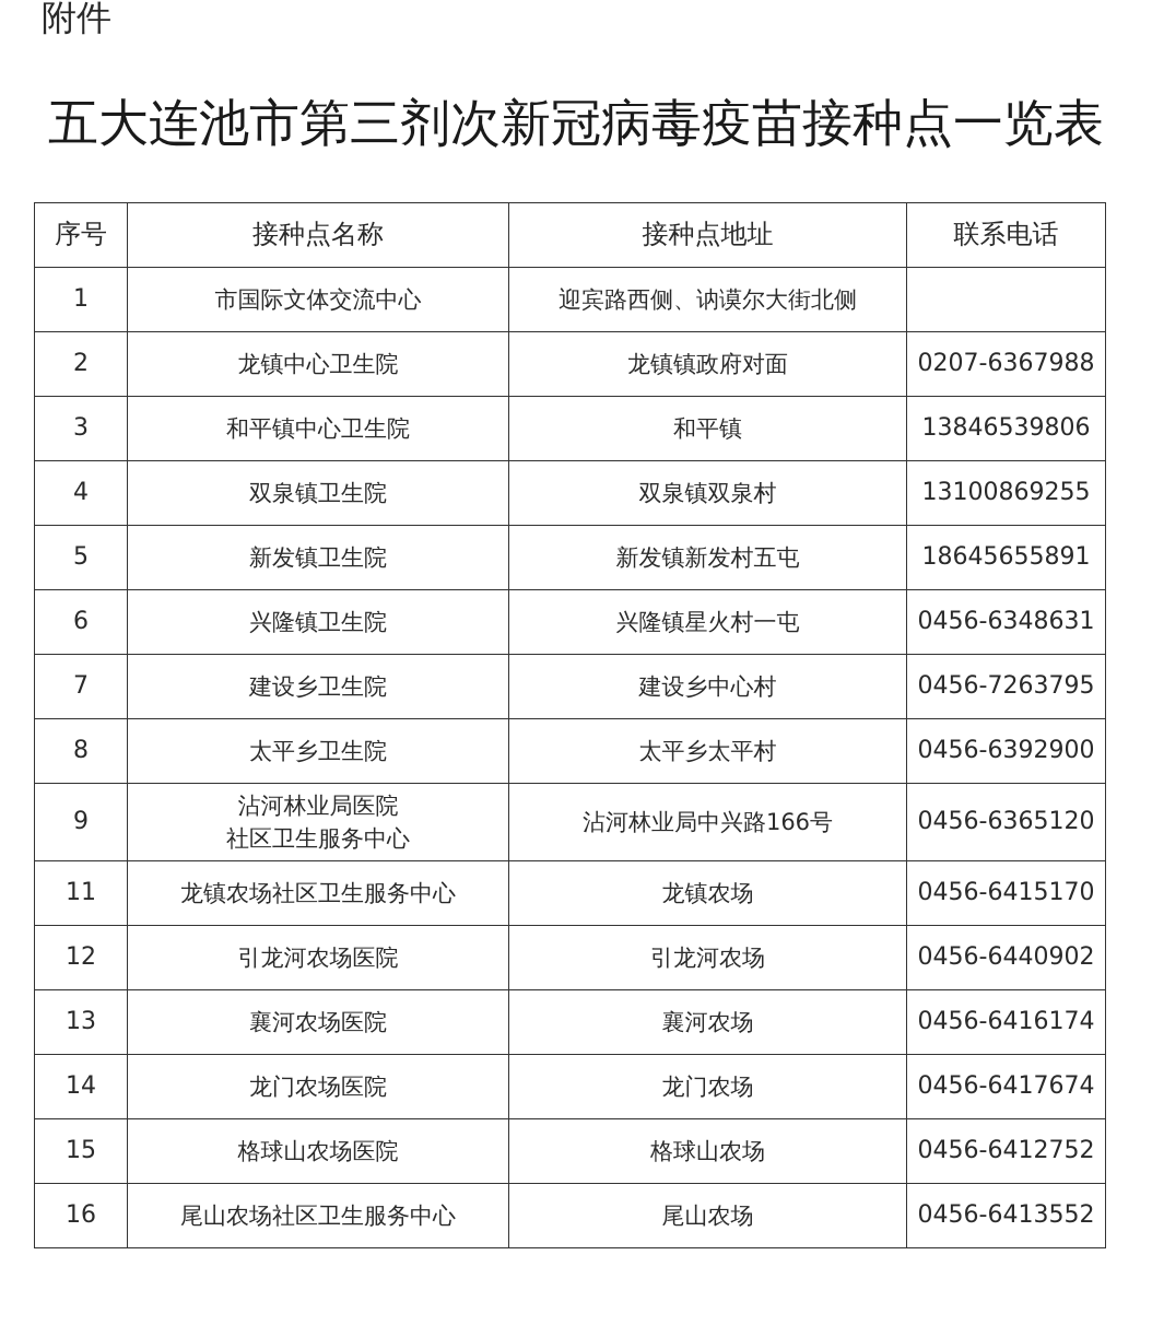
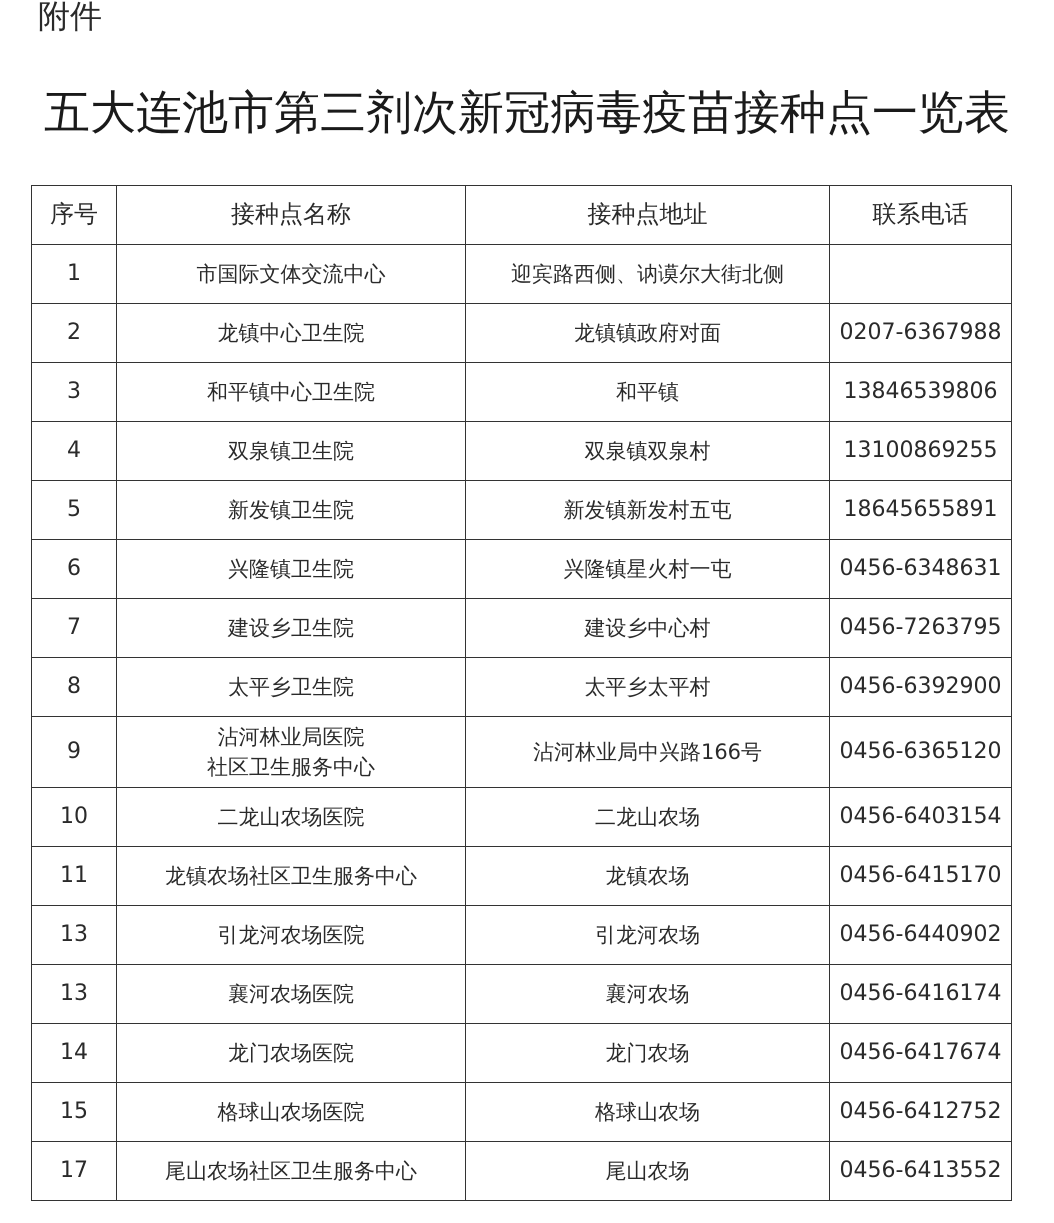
  附件
  五大连池市第三剂次新冠病毒疫苗接种点一览表
  序号	接种点名称	接种点地址	联系电话
  1	市国际文体交流中心	迎宾路西侧、讷谟尔大街北侧
  2	龙镇中心卫生院	龙镇镇政府对面	0207-6367988
  3	和平镇中心卫生院	和平镇	13846539806
  4	双泉镇卫生院	双泉镇双泉村	13100869255
  5	新发镇卫生院	新发镇新发村五屯	18645655891
  6	兴隆镇卫生院	兴隆镇星火村一屯	0456-6348631
  7	建设乡卫生院	建设乡中心村	0456-7263795
  8	太平乡卫生院	太平乡太平村	0456-6392900
  9	沾河林业局医院社区卫生服务中心	沾河林业局中兴路166号	0456-6365120
+ 10	二龙山农场医院	二龙山农场	0456-6403154
  11	龙镇农场社区卫生服务中心	龙镇农场	0456-6415170
- 12	引龙河农场医院	引龙河农场	0456-6440902
+ 13	引龙河农场医院	引龙河农场	0456-6440902
  13	襄河农场医院	襄河农场	0456-6416174
  14	龙门农场医院	龙门农场	0456-6417674
  15	格球山农场医院	格球山农场	0456-6412752
- 16	尾山农场社区卫生服务中心	尾山农场	0456-6413552
+ 17	尾山农场社区卫生服务中心	尾山农场	0456-6413552
